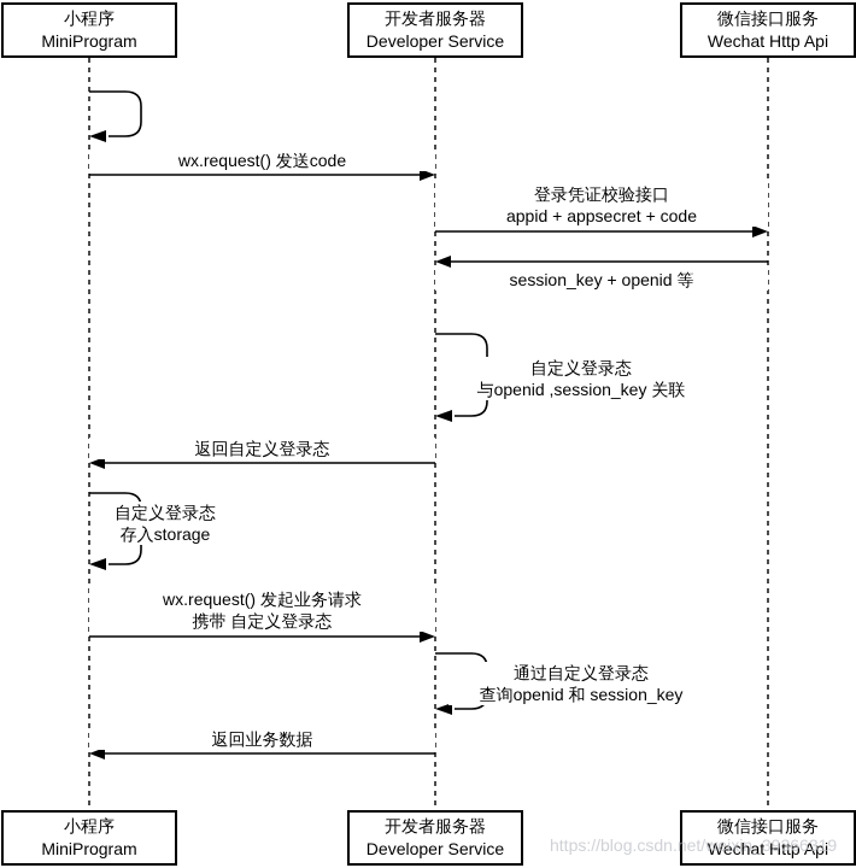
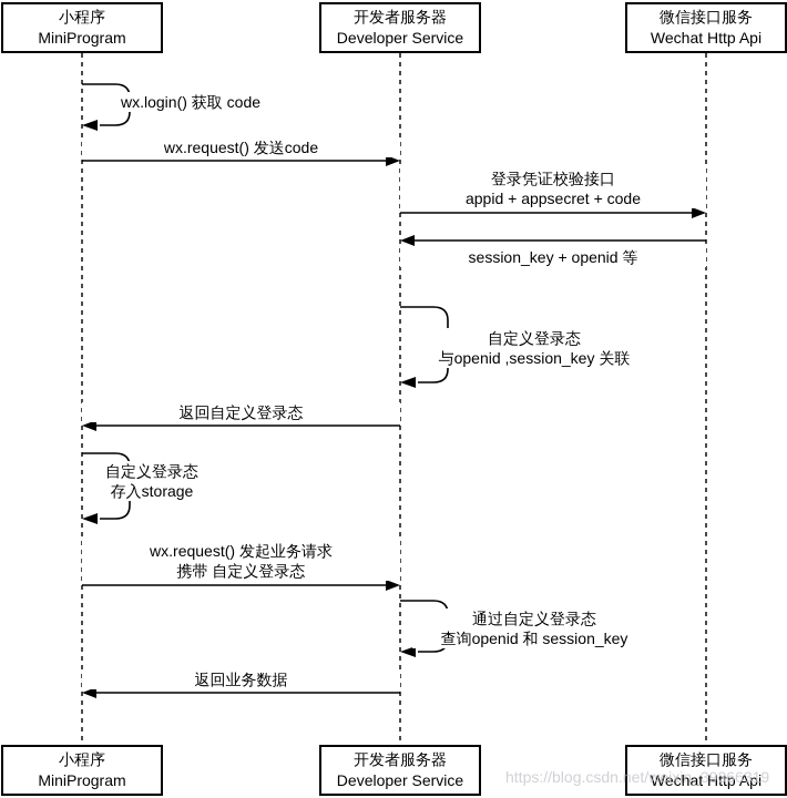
  小程序
  MiniProgram
  开发者服务器
  Developer Service
  微信接口服务
  Wechat Http Api
  小程序
  MiniProgram
  开发者服务器
  Developer Service
  微信接口服务
  Wechat Http Api
+ wx.login() 获取 code
  wx.request() 发送code
  登录凭证校验接口
  appid + appsecret + code
  session_key + openid 等
  自定义登录态
  与openid ,session_key 关联
  返回自定义登录态
  自定义登录态
  存入storage
  wx.request() 发起业务请求
  携带 自定义登录态
  通过自定义登录态
  查询openid 和 session_key
  返回业务数据
  https://blog.csdn.net/weixin_39366319
